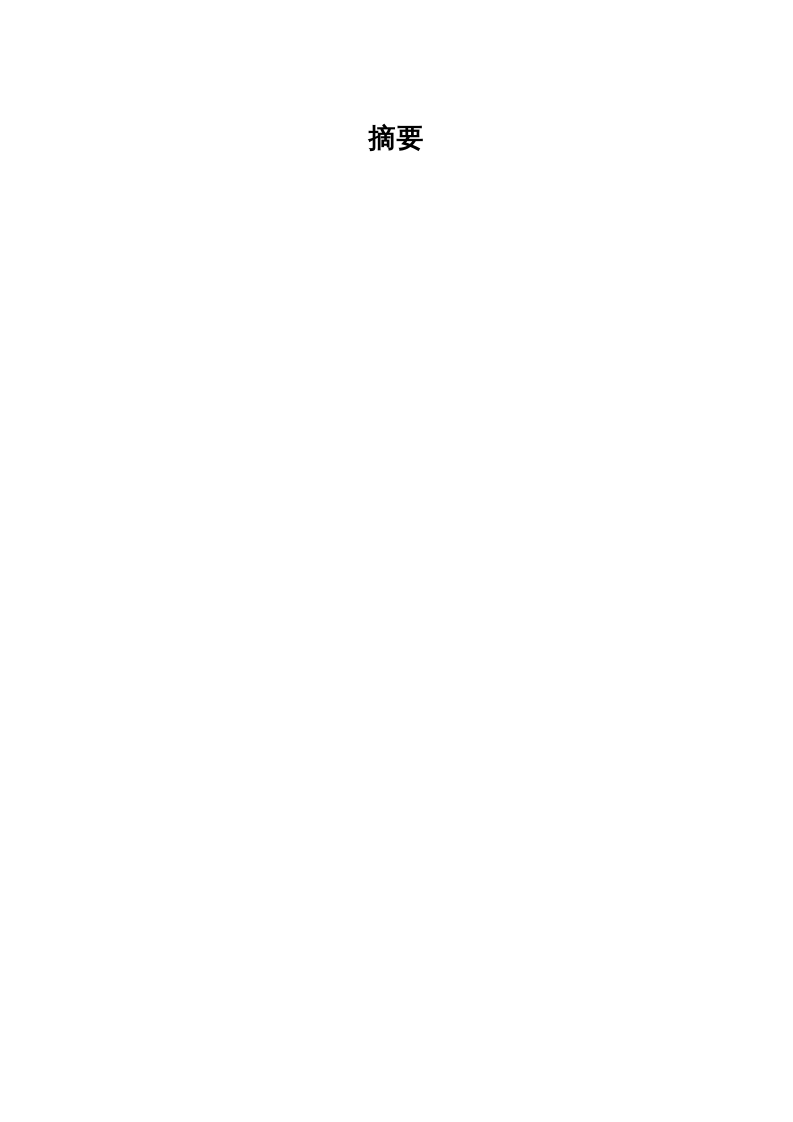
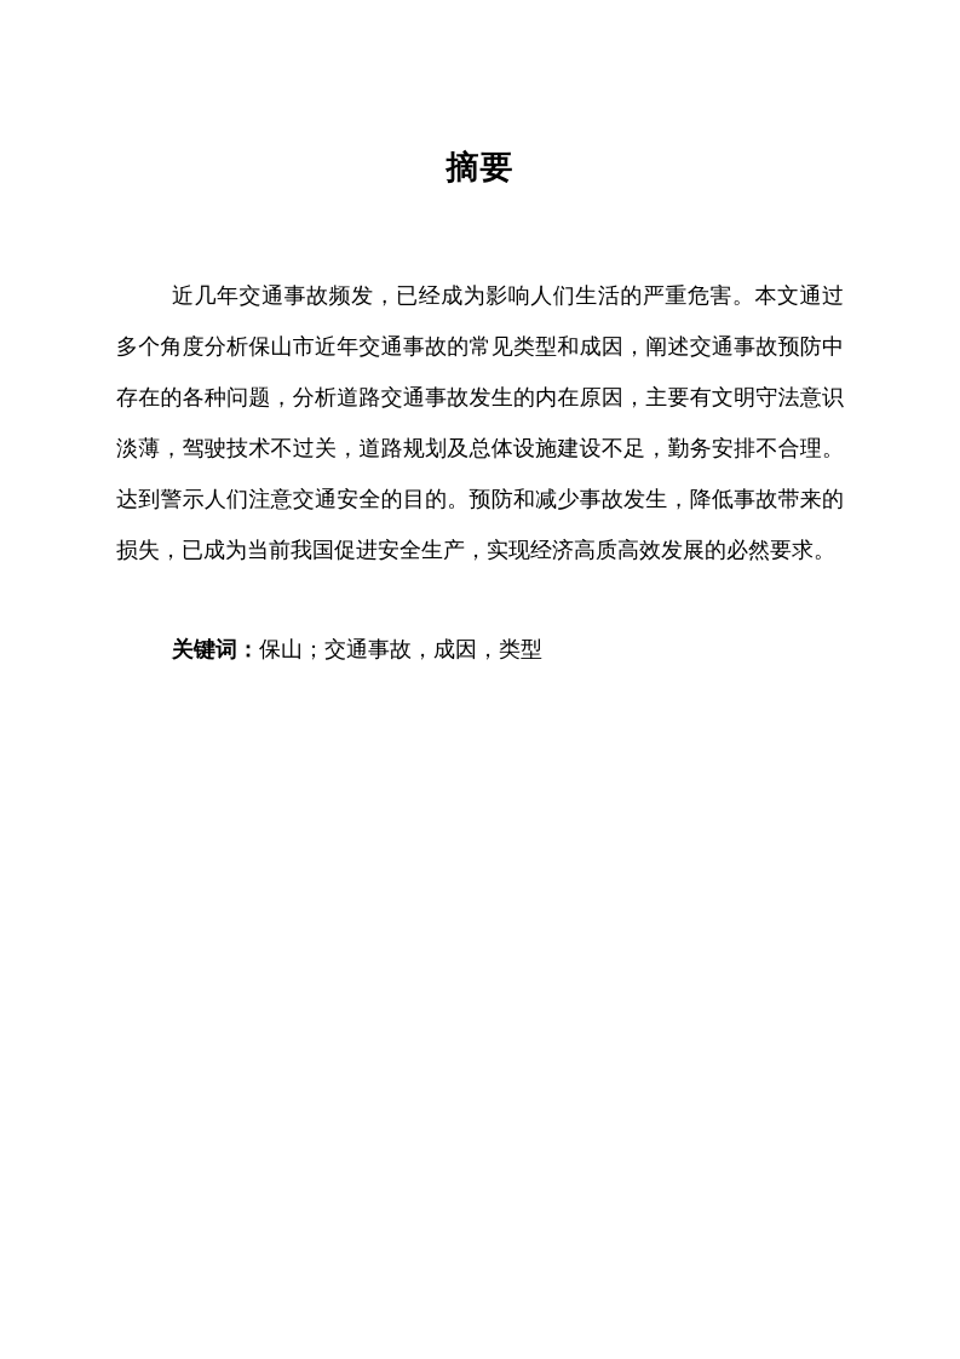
  摘要
+ 近几年交通事故频发，已经成为影响人们生活的严重危害。本文通过多个角度分析保山市近年交通事故的常见类型和成因，阐述交通事故预防中存在的各种问题，分析道路交通事故发生的内在原因，主要有文明守法意识淡薄，驾驶技术不过关，道路规划及总体设施建设不足，勤务安排不合理。达到警示人们注意交通安全的目的。预防和减少事故发生，降低事故带来的损失，已成为当前我国促进安全生产，实现经济高质高效发展的必然要求。
+ 关键词：保山；交通事故，成因，类型
